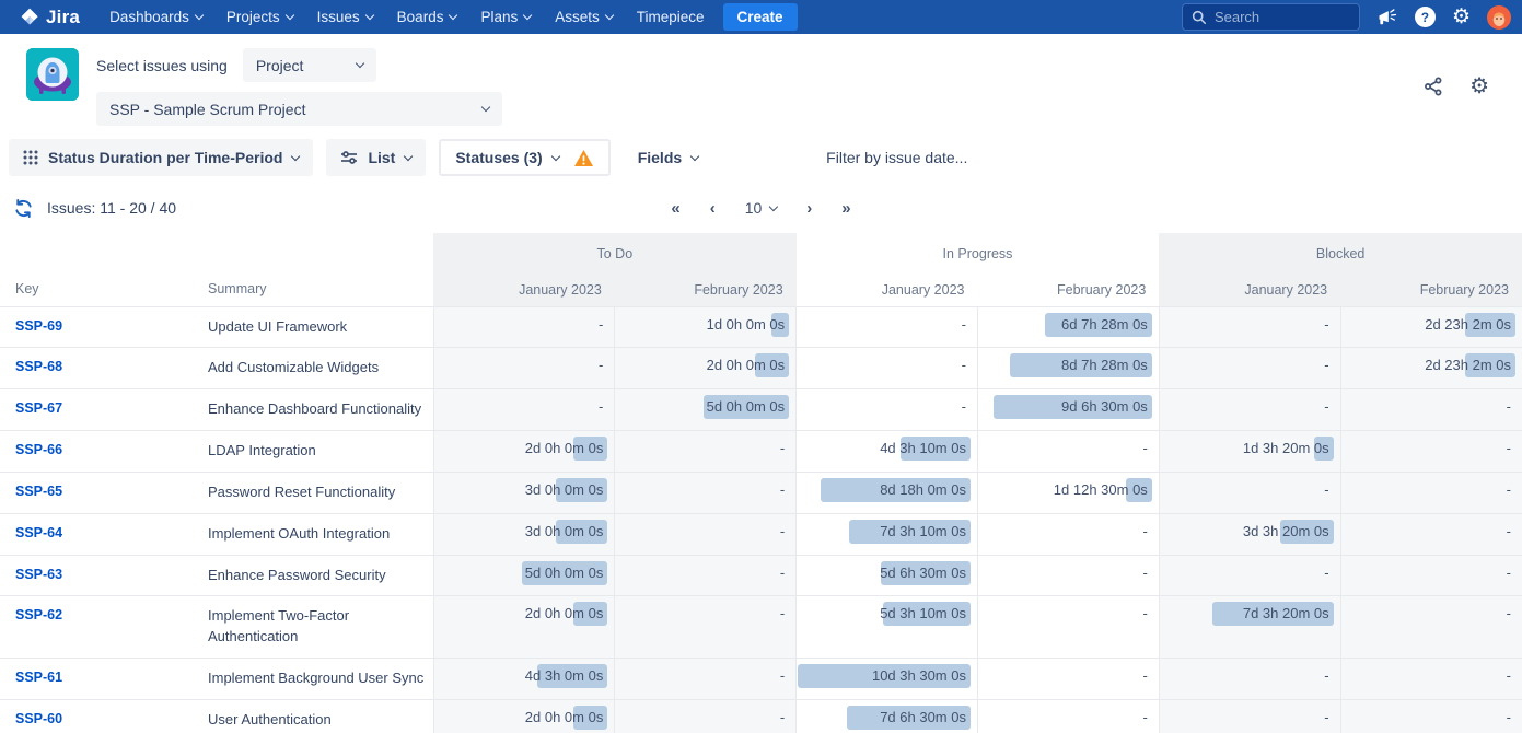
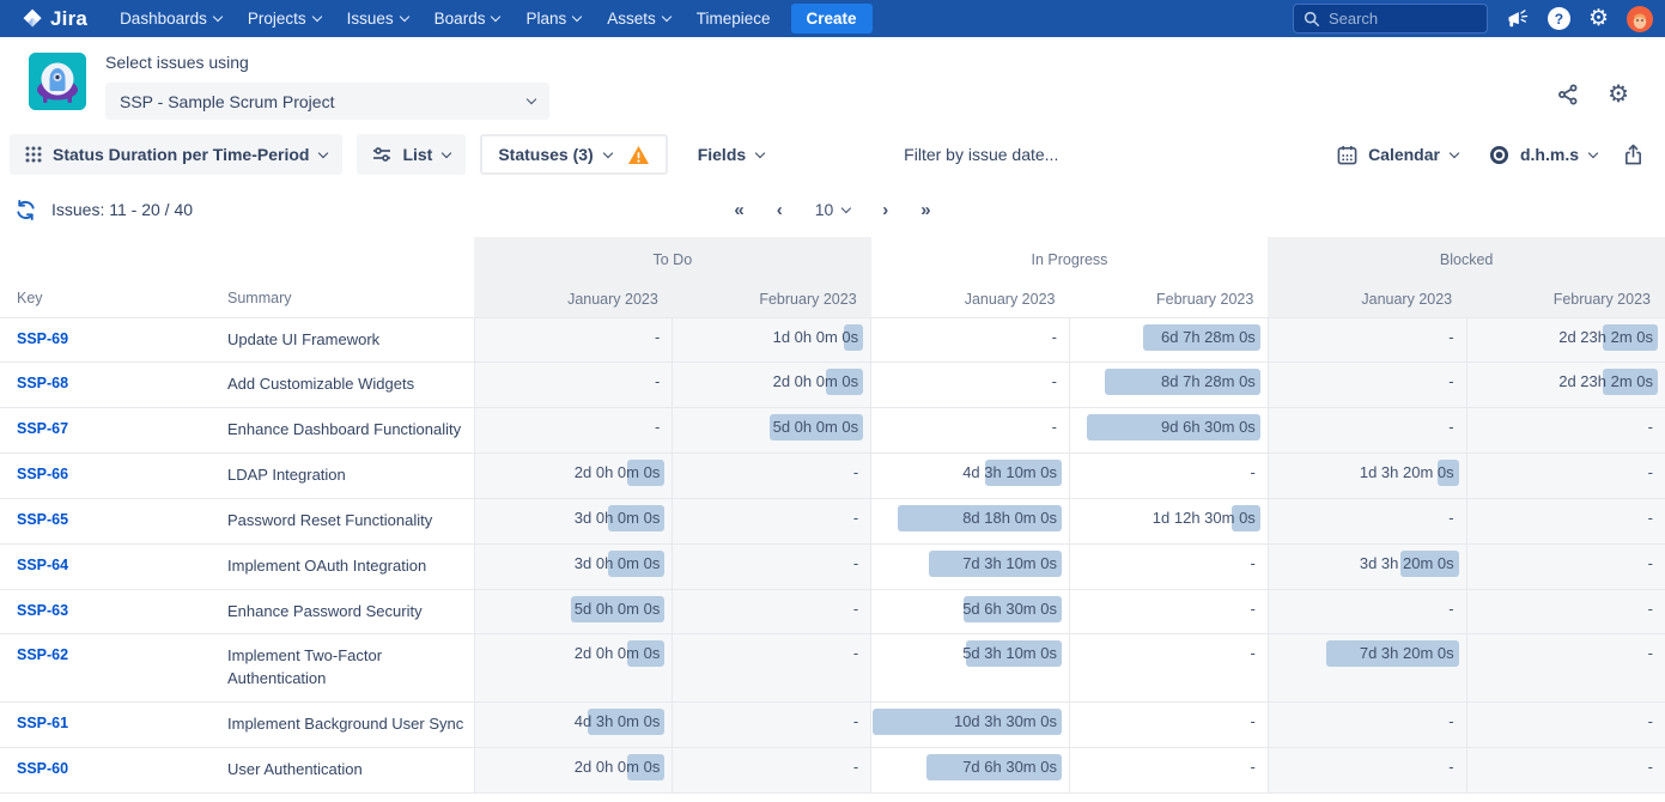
  Jira
  Dashboards
  Projects
  Issues
  Boards
  Plans
  Assets
  Timepiece
  Create
  Search
  ?
  ⚙
  Select issues using
- Project
  SSP - Sample Scrum Project
  ⚙
  Status Duration per Time-Period
  List
  Statuses (3)
  Fields
  Filter by issue date...
+ Calendar
+ d.h.m.s
  Issues: 11 - 20 / 40
  «
  ‹
  10
  ›
  »
  Key	Summary	To Do	In Progress	Blocked
  January 2023	February 2023	January 2023	February 2023	January 2023	February 2023
  SSP-69	Update UI Framework	-	1d 0h 0m 0s	-	6d 7h 28m 0s	-	2d 23h 2m 0s
  SSP-68	Add Customizable Widgets	-	2d 0h 0m 0s	-	8d 7h 28m 0s	-	2d 23h 2m 0s
  SSP-67	Enhance Dashboard Functionality	-	5d 0h 0m 0s	-	9d 6h 30m 0s	-	-
  SSP-66	LDAP Integration	2d 0h 0m 0s	-	4d 3h 10m 0s	-	1d 3h 20m 0s	-
  SSP-65	Password Reset Functionality	3d 0h 0m 0s	-	8d 18h 0m 0s	1d 12h 30m 0s	-	-
  SSP-64	Implement OAuth Integration	3d 0h 0m 0s	-	7d 3h 10m 0s	-	3d 3h 20m 0s	-
  SSP-63	Enhance Password Security	5d 0h 0m 0s	-	5d 6h 30m 0s	-	-	-
  SSP-62	Implement Two-Factor Authentication	2d 0h 0m 0s	-	5d 3h 10m 0s	-	7d 3h 20m 0s	-
  SSP-61	Implement Background User Sync	4d 3h 0m 0s	-	10d 3h 30m 0s	-	-	-
  SSP-60	User Authentication	2d 0h 0m 0s	-	7d 6h 30m 0s	-	-	-
